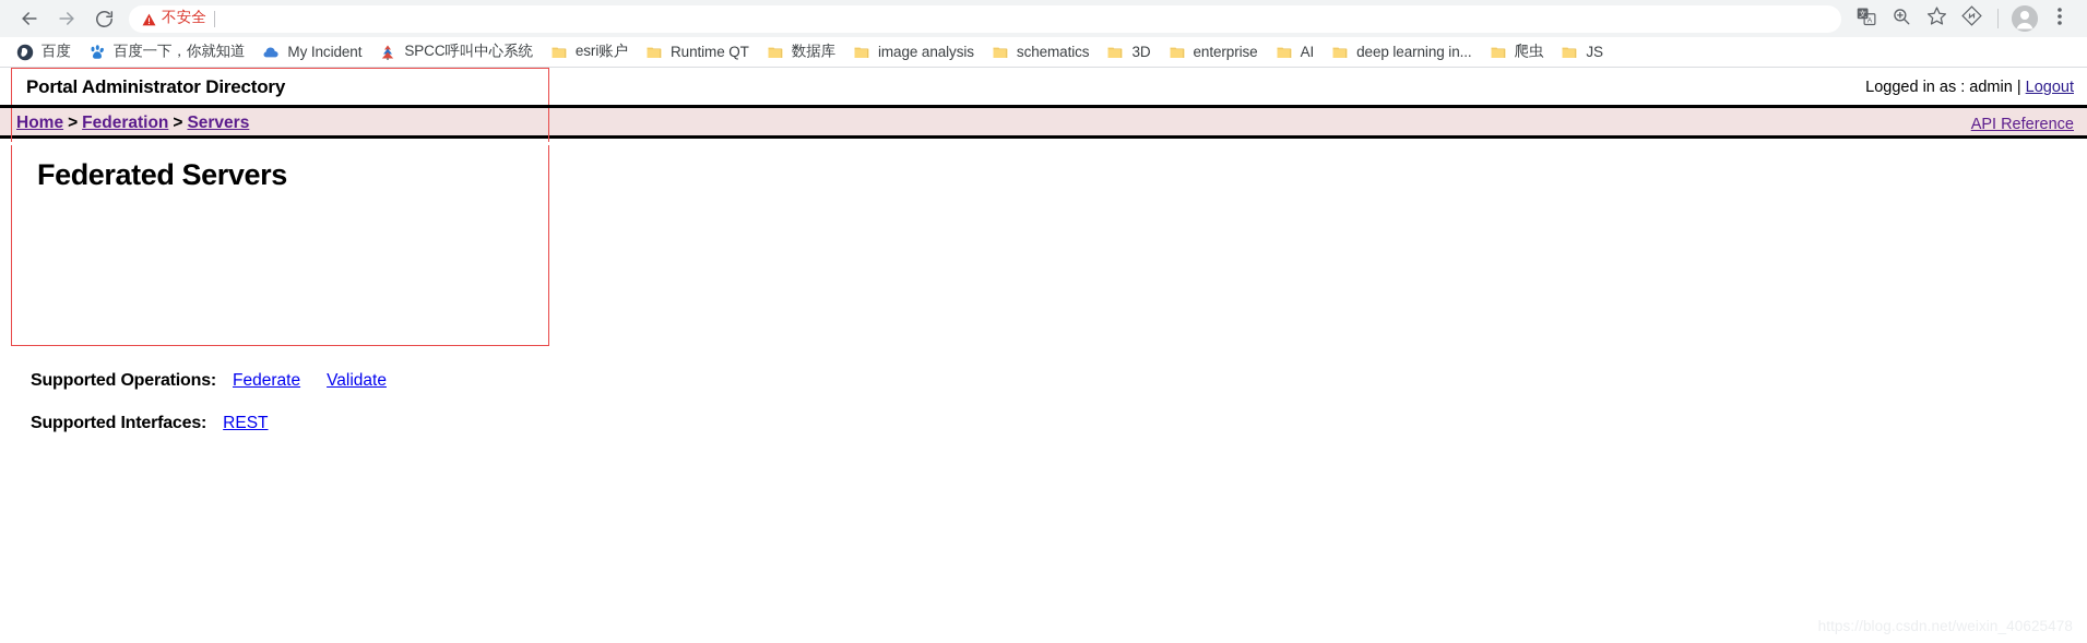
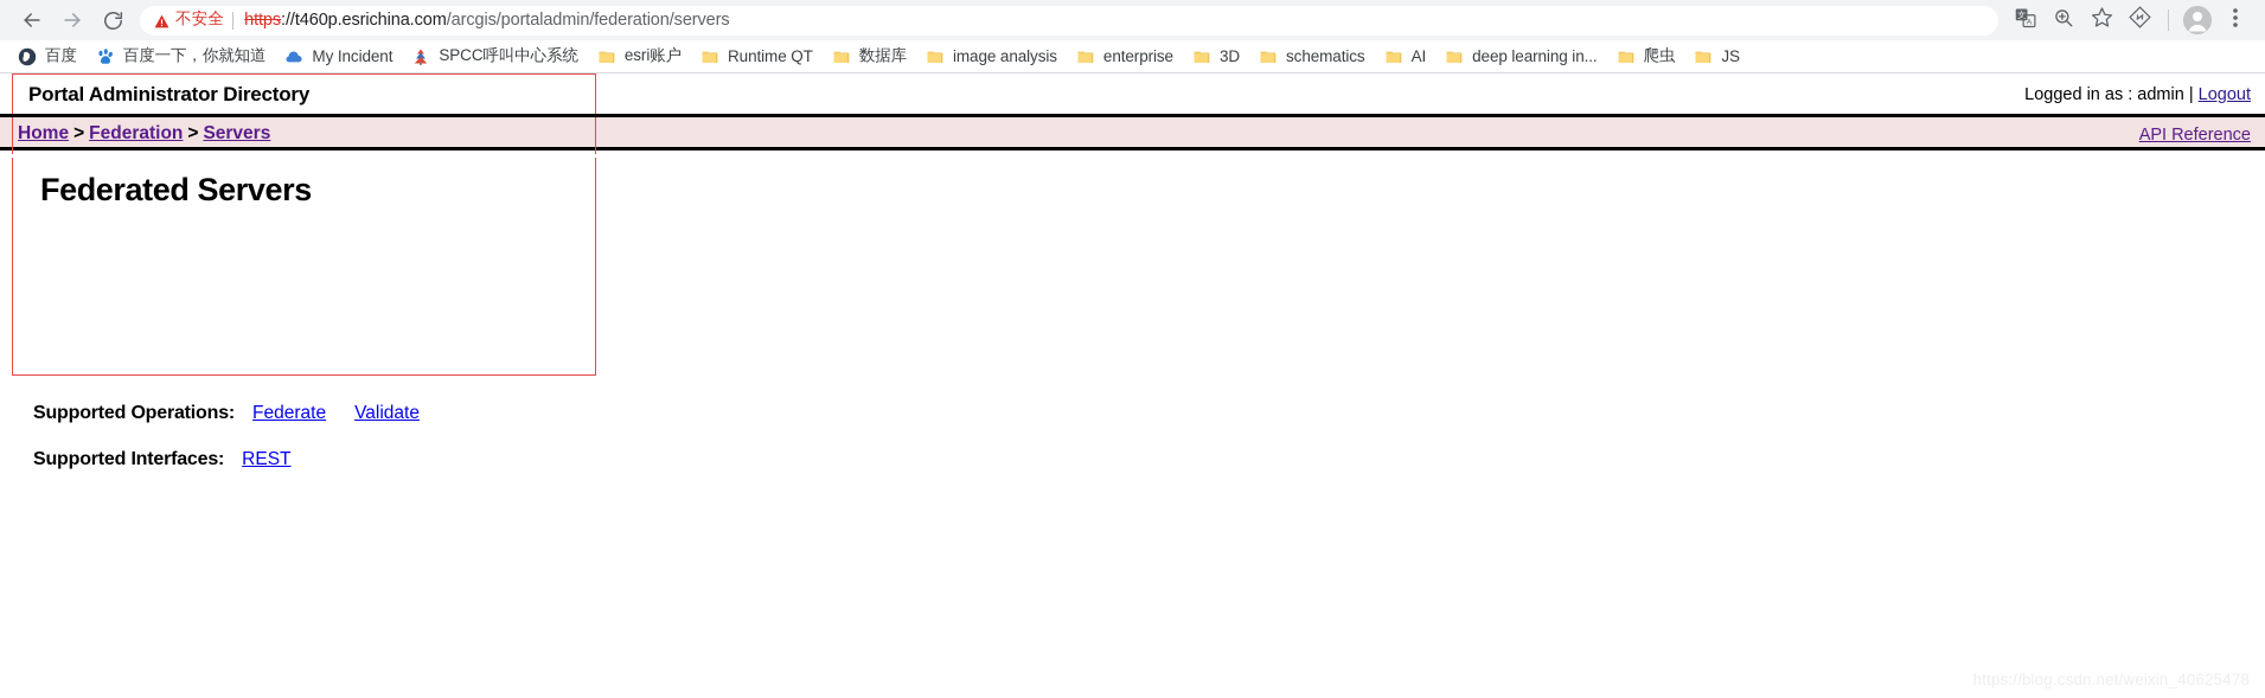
  不安全
+ https://t460p.esrichina.com/arcgis/portaladmin/federation/servers
  百度
  百度一下，你就知道
  My Incident
  SPCC呼叫中心系统
  esri账户
  Runtime QT
  数据库
  image analysis
- schematics
+ enterprise
  3D
- enterprise
+ schematics
  AI
  deep learning in...
  爬虫
  JS
  Portal Administrator Directory
  Logged in as : admin | Logout
  Home > Federation > Servers
  API Reference
  Federated Servers
  Supported Operations:
  Federate
  Validate
  Supported Interfaces:
  REST
